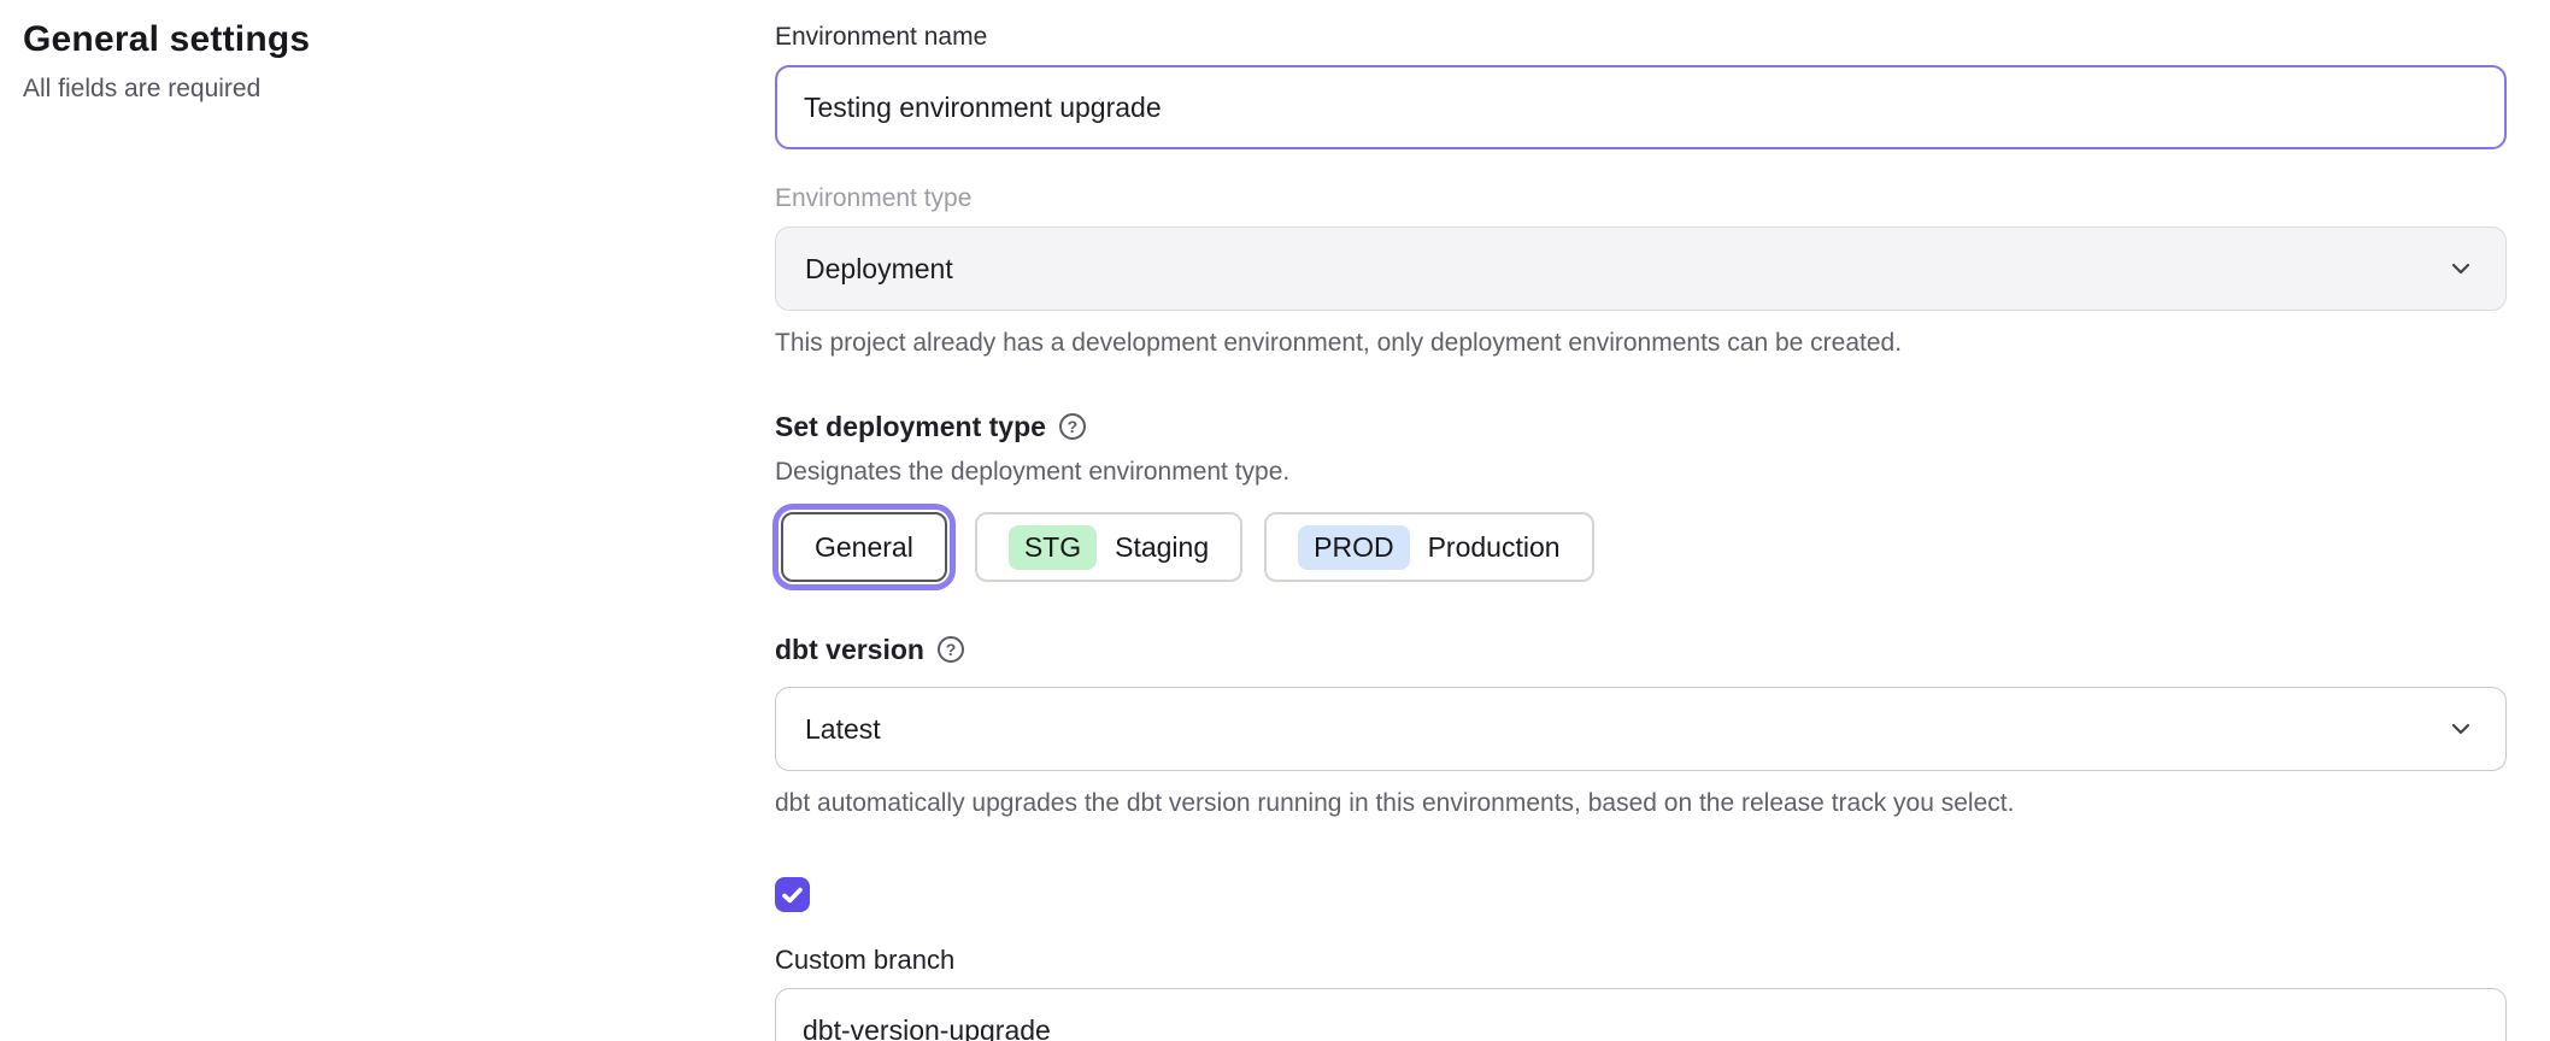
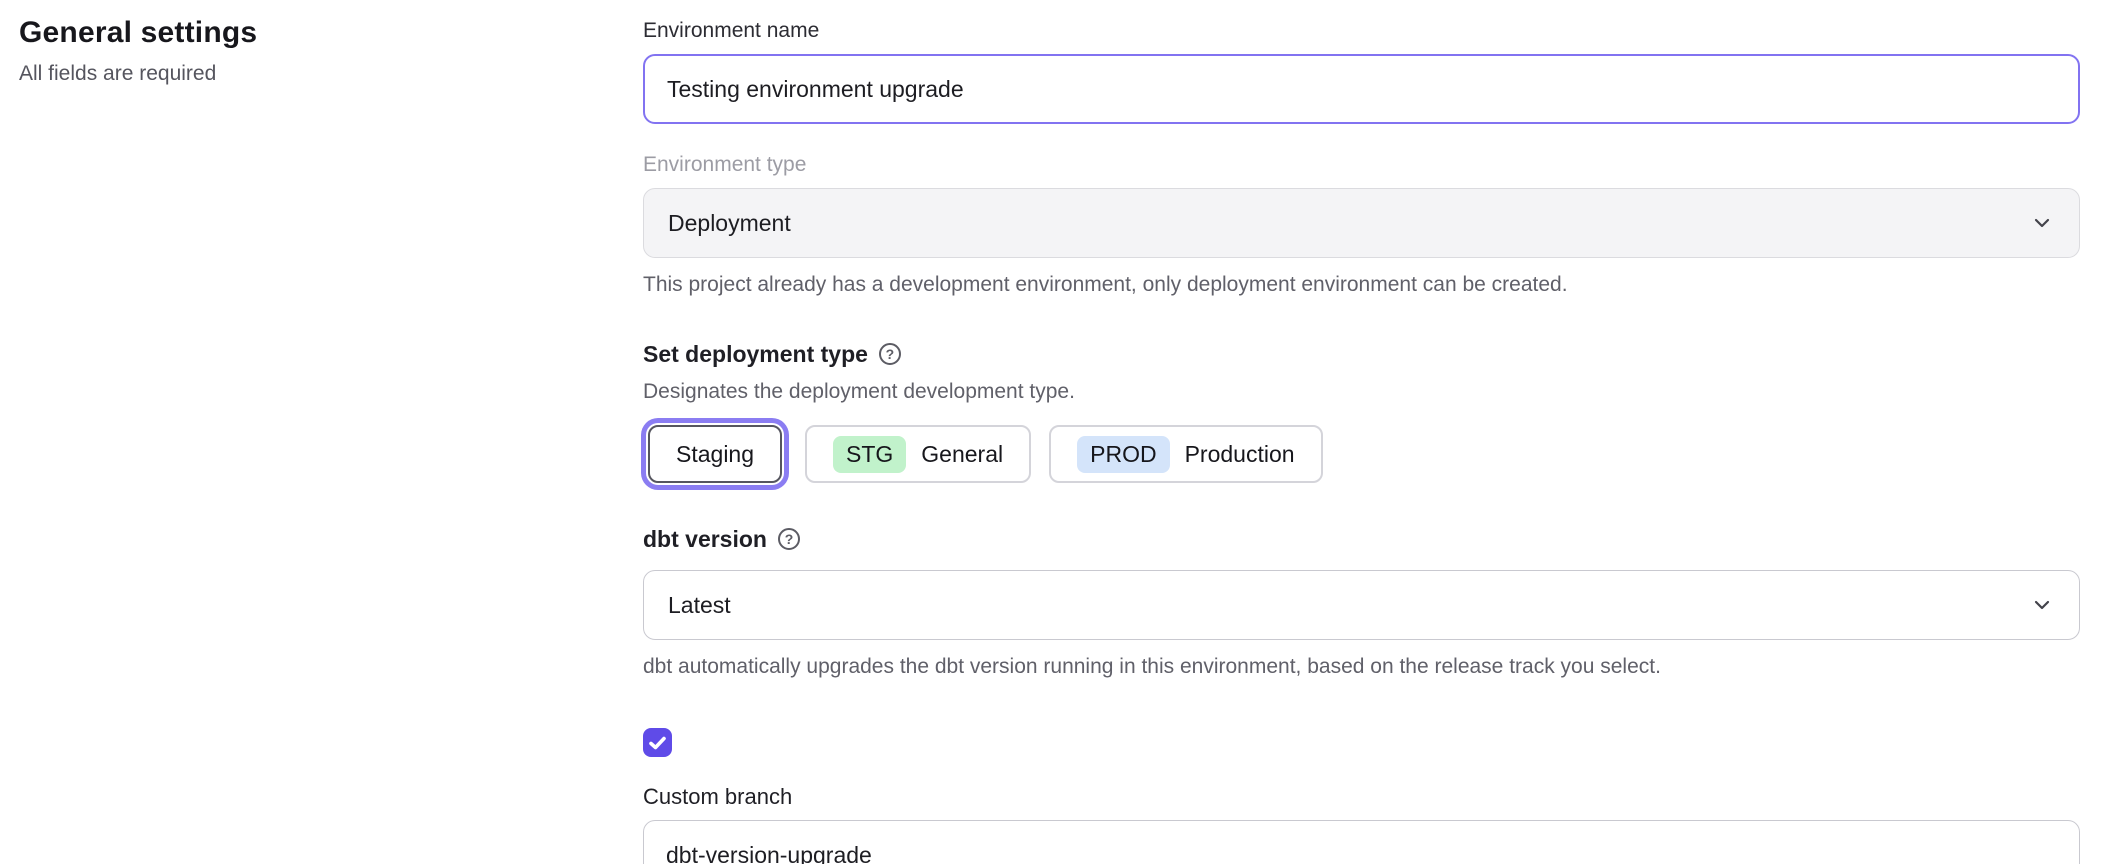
  General settings
  All fields are required
  Environment name
  Testing environment upgrade
  Environment type
  Deployment
- This project already has a development environment, only deployment environments can be created.
+ This project already has a development environment, only deployment environment can be created.
  Set deployment type
  ?
- Designates the deployment environment type.
+ Designates the deployment development type.
- General
+ Staging
  STG
- Staging
+ General
  PROD
  Production
  dbt version
  ?
  Latest
- dbt automatically upgrades the dbt version running in this environments, based on the release track you select.
+ dbt automatically upgrades the dbt version running in this environment, based on the release track you select.
  Custom branch
  dbt-version-upgrade
